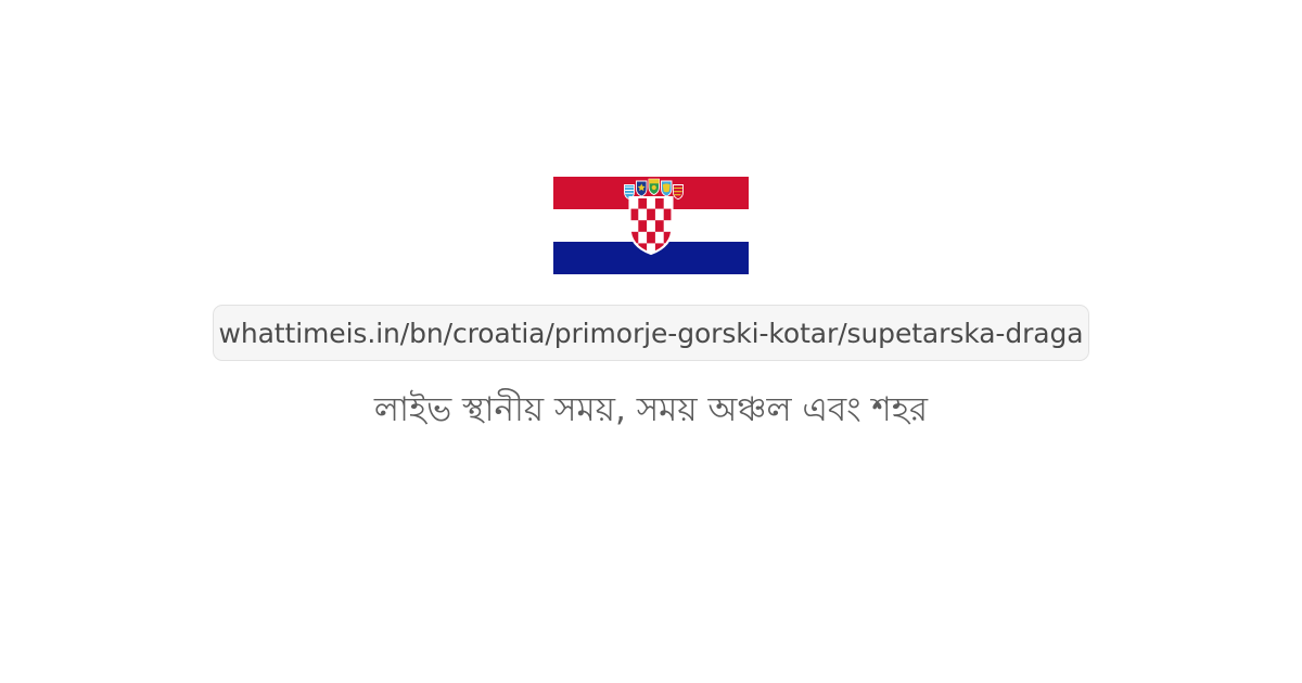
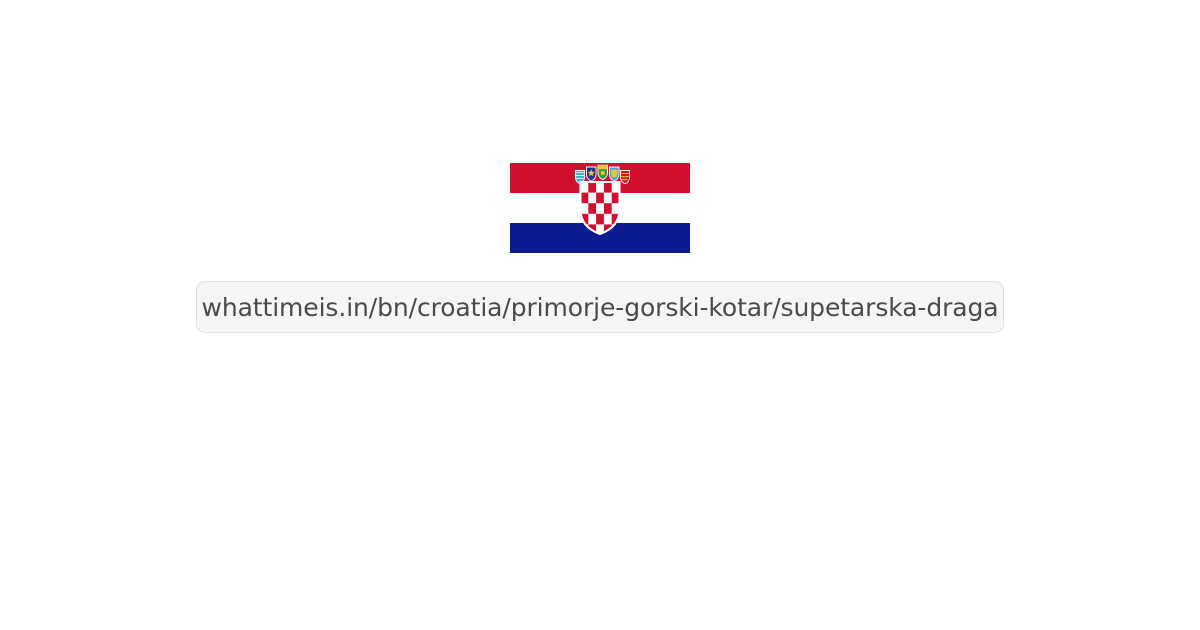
  whattimeis.in/bn/croatia/primorje-gorski-kotar/supetarska-draga
- লাইভ স্থানীয় সময়, সময় অঞ্চল এবং শহর
